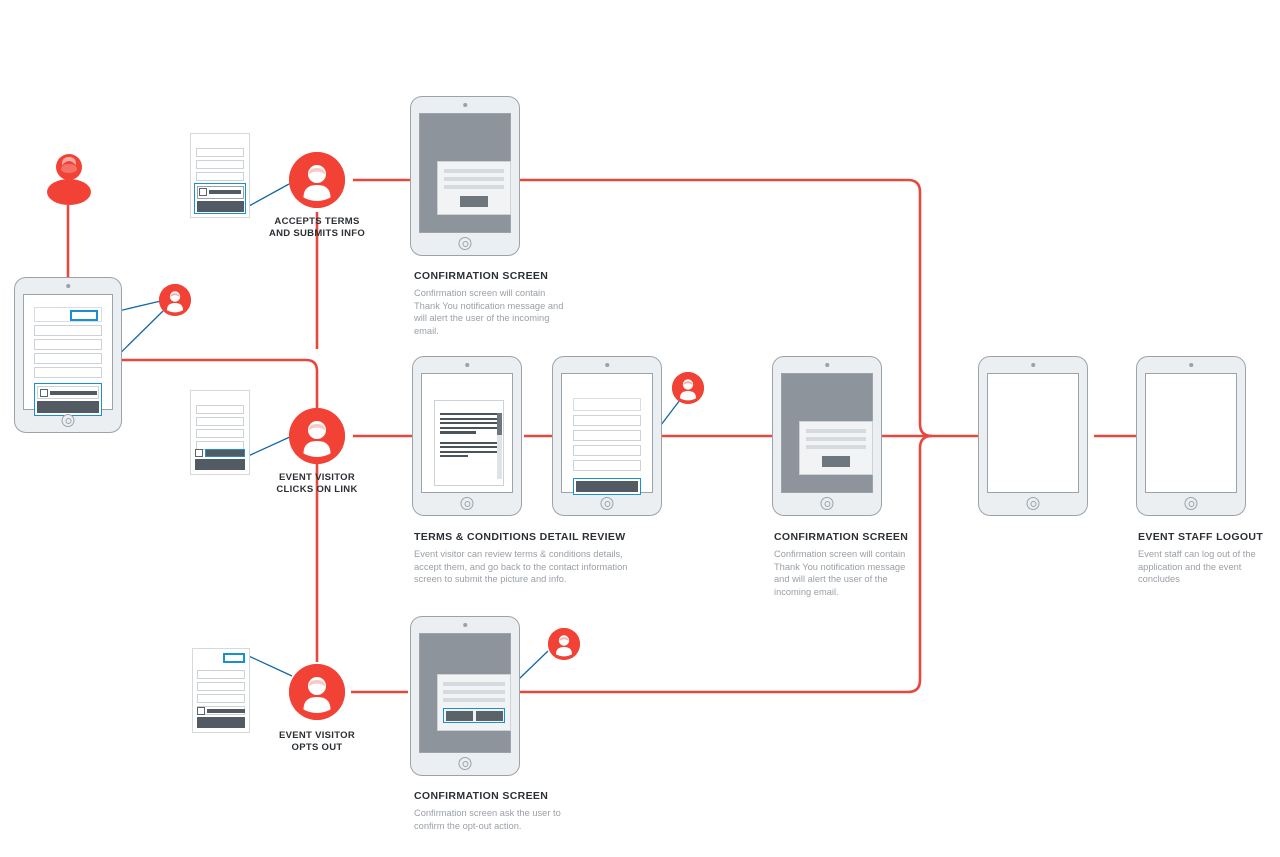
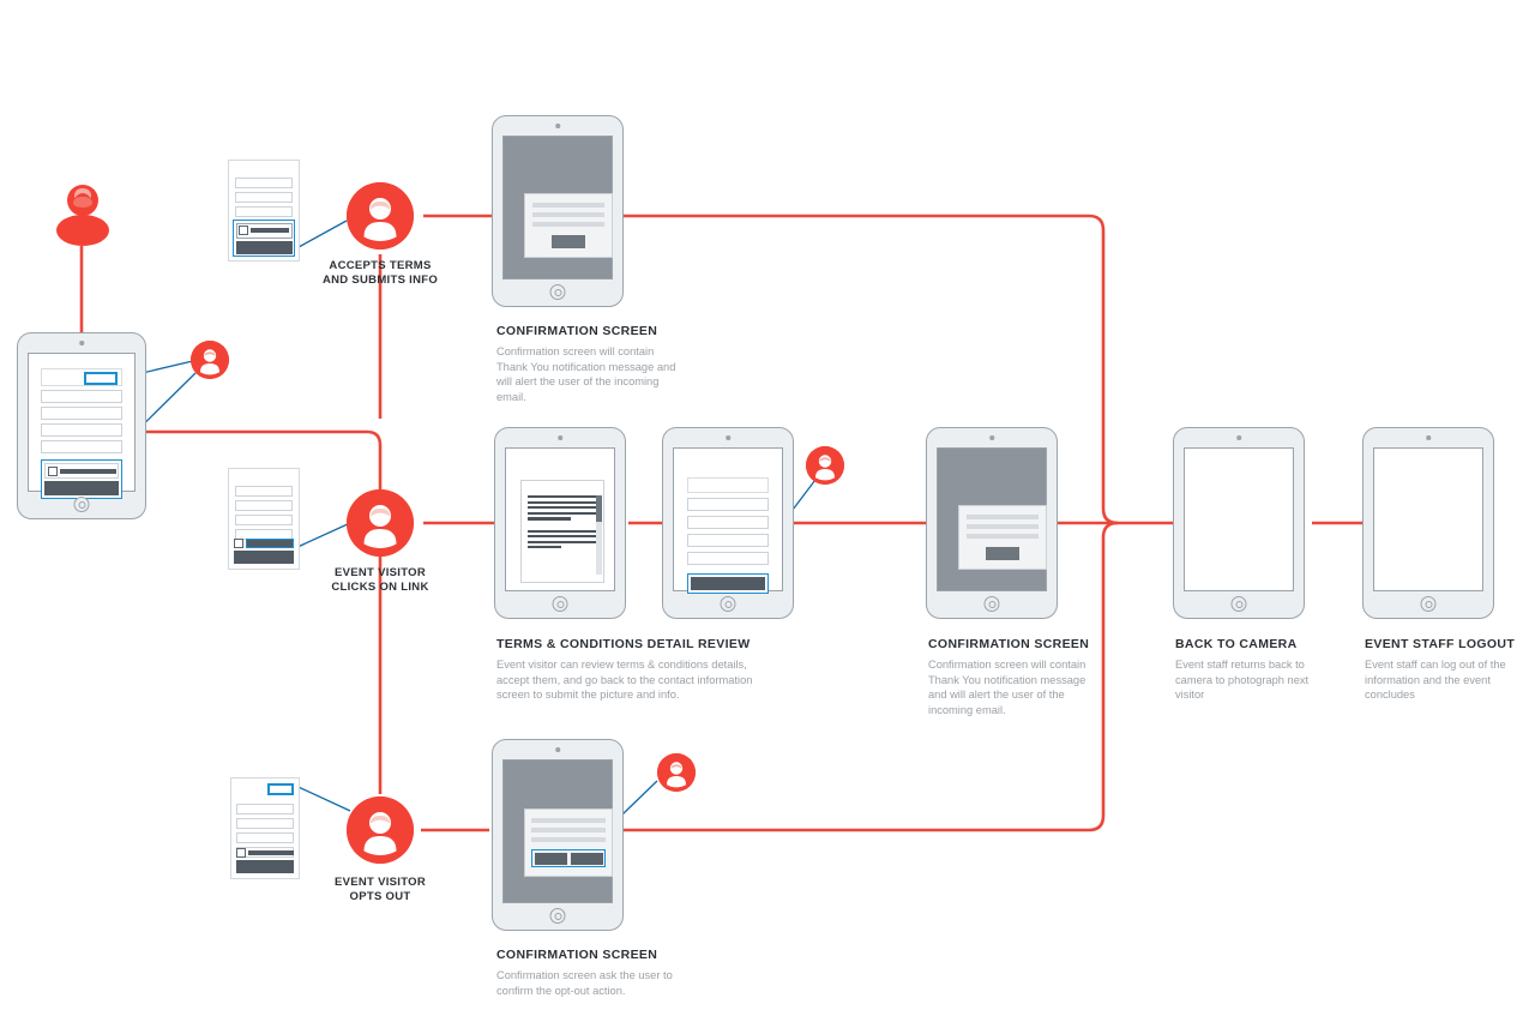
  ACCEPTS TERMS
  AND SUBMITS INFO
  CONFIRMATION SCREEN
  Confirmation screen will contain Thank You notification message and will alert the user of the incoming email.
  EVENT VISITOR
  CLICKS ON LINK
  TERMS & CONDITIONS DETAIL REVIEW
  Event visitor can review terms & conditions details, accept them, and go back to the contact information screen to submit the picture and info.
  CONFIRMATION SCREEN
  Confirmation screen will contain Thank You notification message and will alert the user of the incoming email.
+ BACK TO CAMERA
+ Event staff returns back to camera to photograph next visitor
  EVENT STAFF LOGOUT
- Event staff can log out of the application and the event concludes
+ Event staff can log out of the information and the event concludes
  EVENT VISITOR
  OPTS OUT
  CONFIRMATION SCREEN
  Confirmation screen ask the user to confirm the opt-out action.
